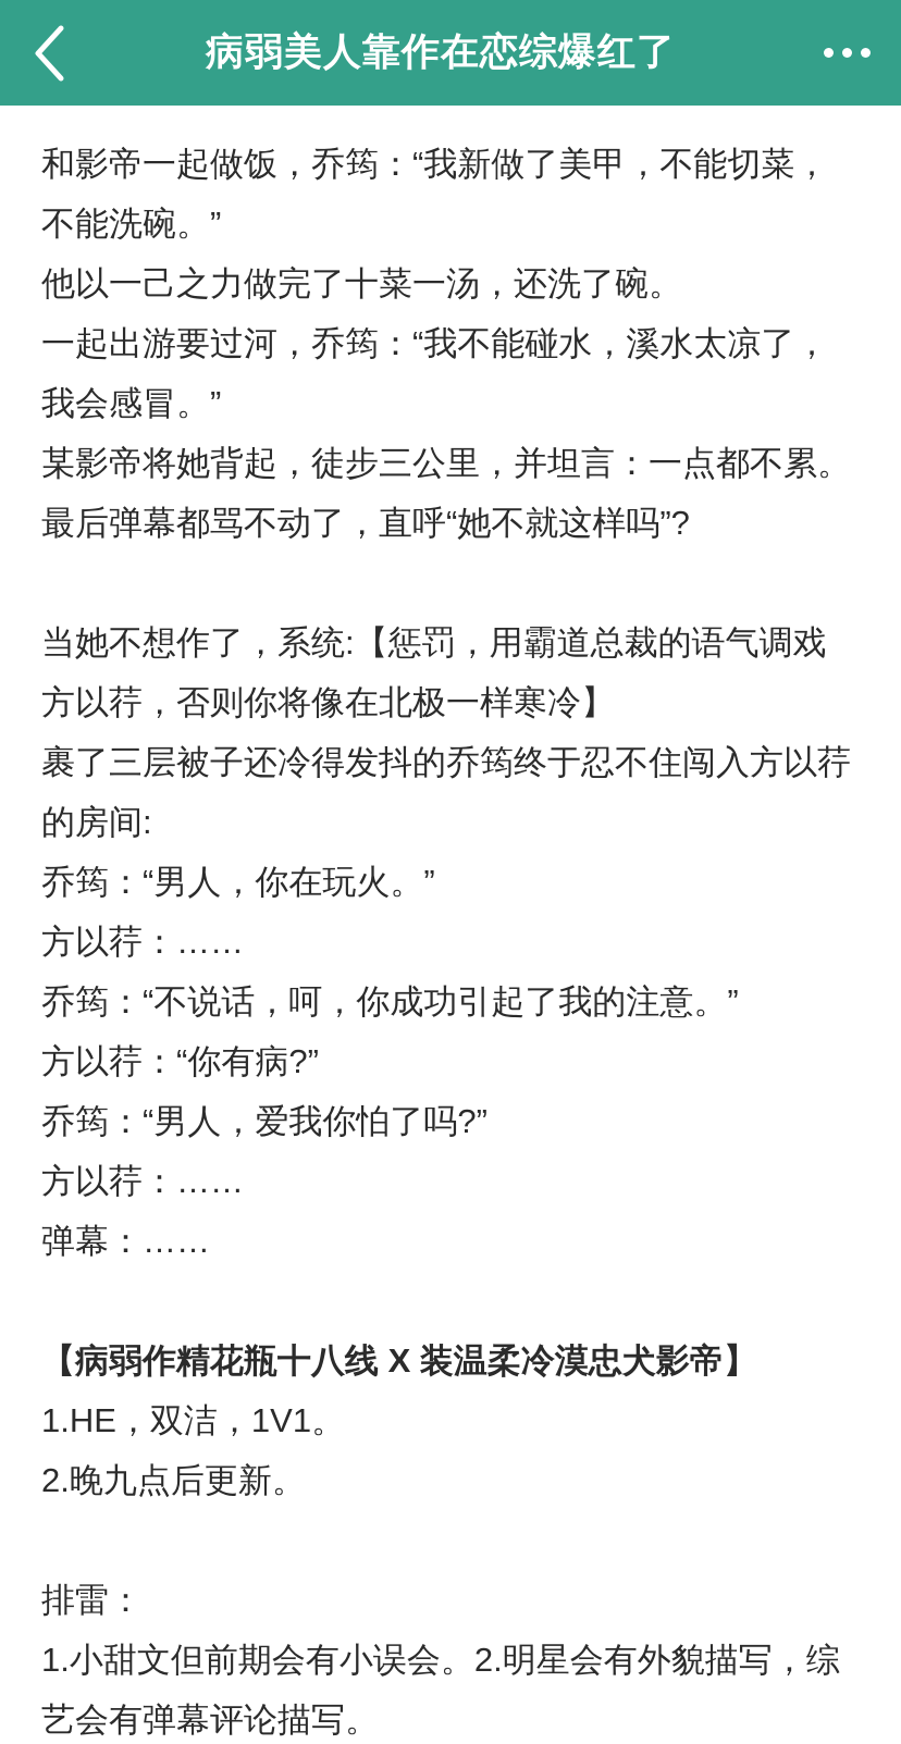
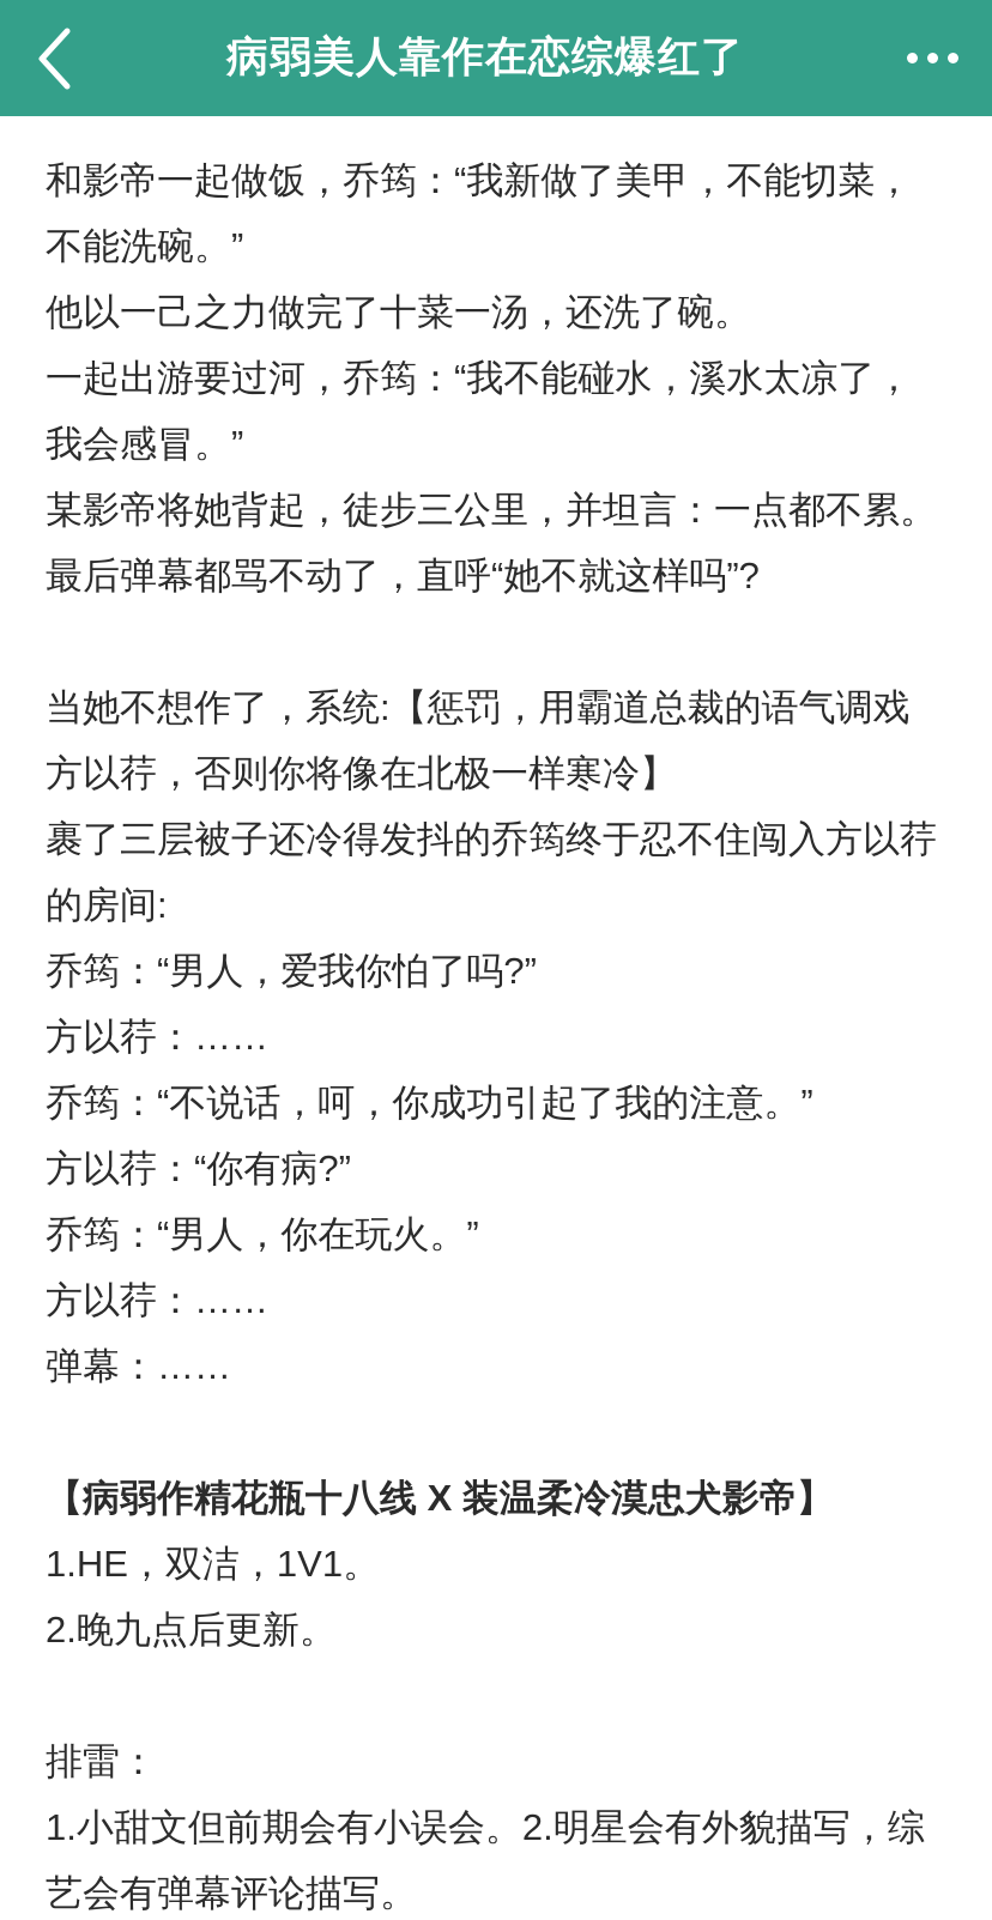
  病弱美人靠作在恋综爆红了
  和影帝一起做饭，乔筠：“我新做了美甲，不能切菜，不能洗碗。”
  他以一己之力做完了十菜一汤，还洗了碗。
  一起出游要过河，乔筠：“我不能碰水，溪水太凉了，我会感冒。”
  某影帝将她背起，徒步三公里，并坦言：一点都不累。
  最后弹幕都骂不动了，直呼“她不就这样吗”?
  当她不想作了，系统:【惩罚，用霸道总裁的语气调戏方以荇，否则你将像在北极一样寒冷】
  裹了三层被子还冷得发抖的乔筠终于忍不住闯入方以荇的房间:
- 乔筠：“男人，你在玩火。”
+ 乔筠：“男人，爱我你怕了吗?”
  方以荇：……
  乔筠：“不说话，呵，你成功引起了我的注意。”
  方以荇：“你有病?”
- 乔筠：“男人，爱我你怕了吗?”
+ 乔筠：“男人，你在玩火。”
  方以荇：……
  弹幕：……
  【病弱作精花瓶十八线 X 装温柔冷漠忠犬影帝】
  1.HE，双洁，1V1。
  2.晚九点后更新。
  排雷：
  1.小甜文但前期会有小误会。2.明星会有外貌描写，综艺会有弹幕评论描写。
